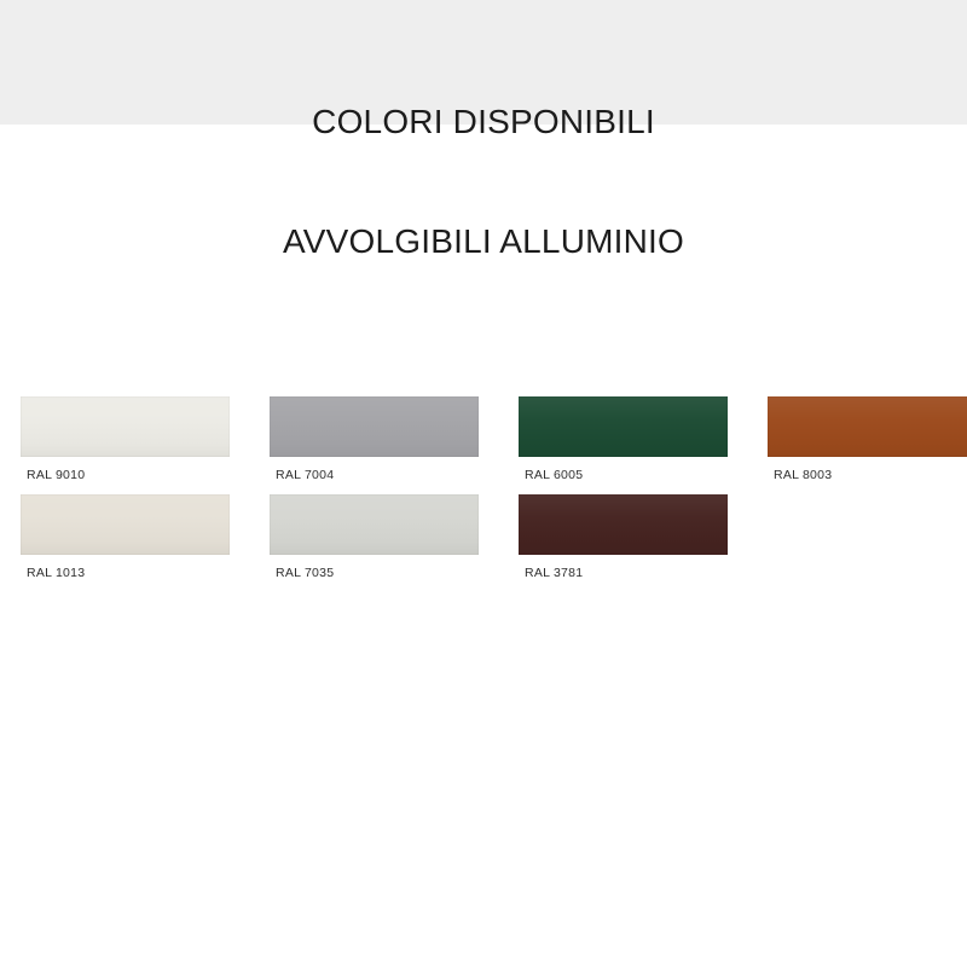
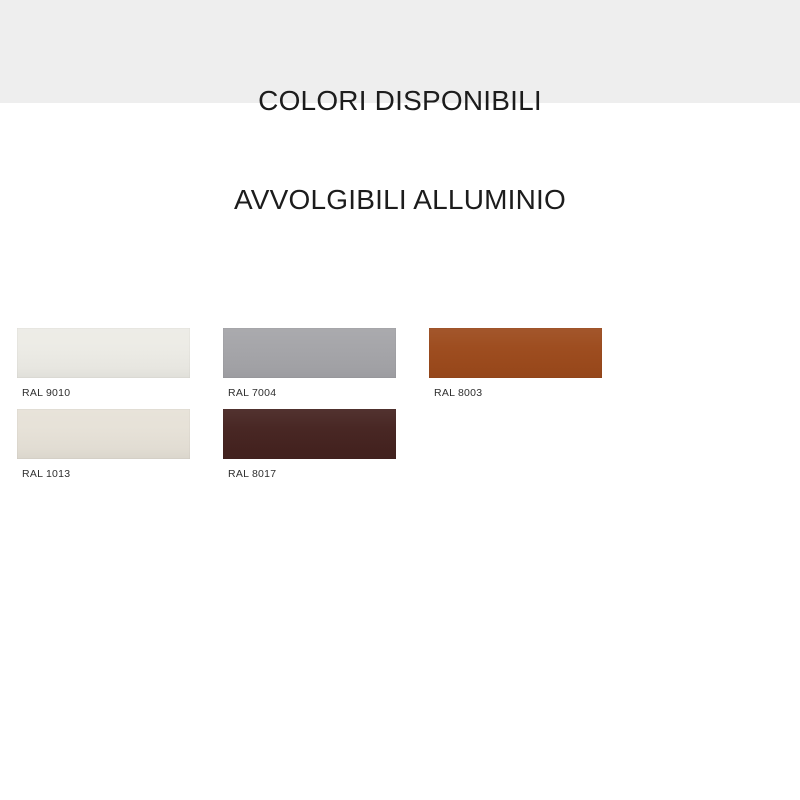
  COLORI DISPONIBILI
  AVVOLGIBILI ALLUMINIO
  RAL 9010
  RAL 7004
- RAL 6005
  RAL 8003
  RAL 1013
- RAL 7035
- RAL 3781
+ RAL 8017
